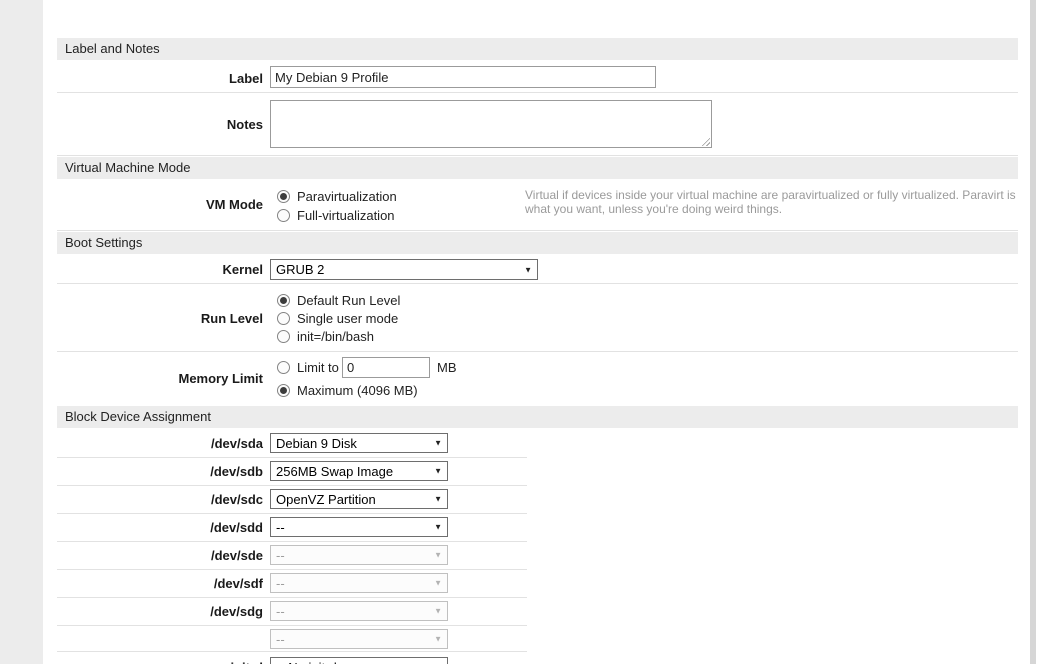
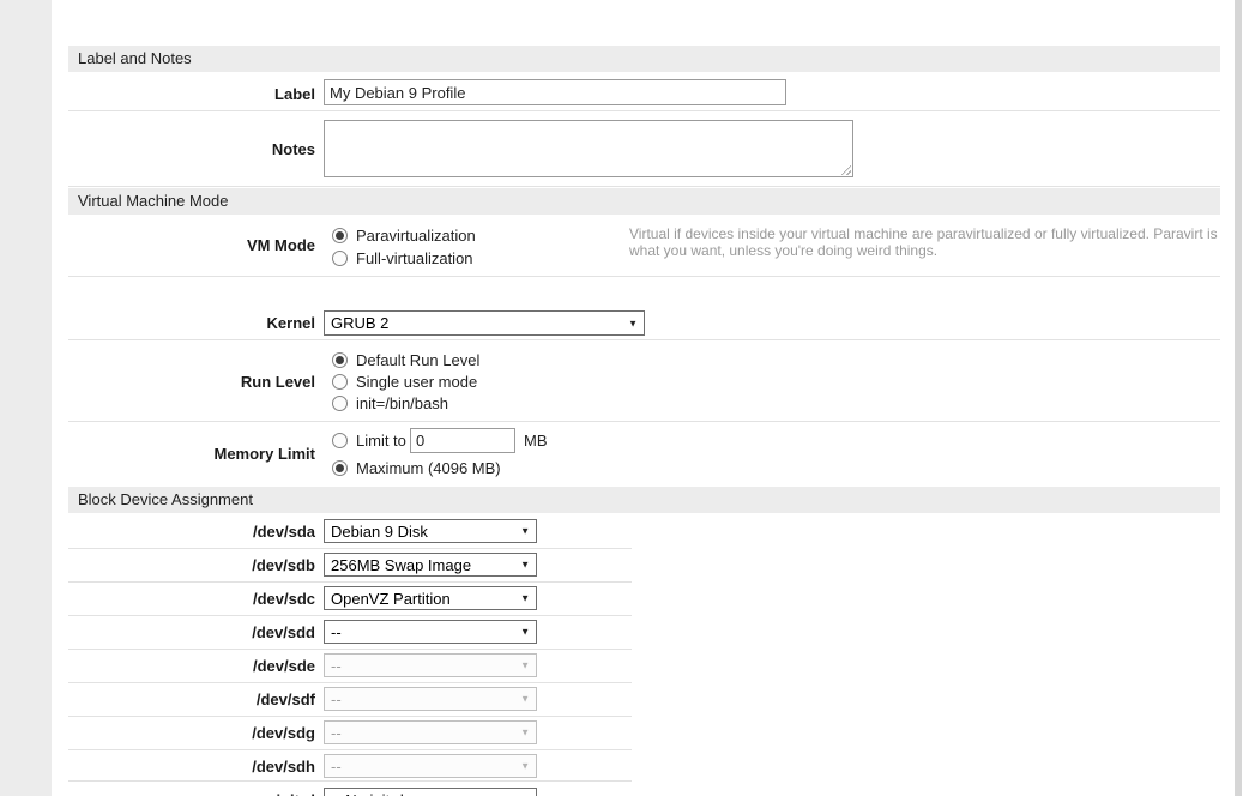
  Label and Notes
  Virtual Machine Mode
- Boot Settings
  Block Device Assignment
  Label
  My Debian 9 Profile
  Notes
  VM Mode
  Paravirtualization
  Full-virtualization
  Virtual if devices inside your virtual machine are paravirtualized or fully virtualized. Paravirt is what you want, unless you're doing weird things.
  Kernel
  GRUB 2
  ▼
  Run Level
  Default Run Level
  Single user mode
  init=/bin/bash
  Memory Limit
  Limit to
  0
  MB
  Maximum (4096 MB)
  /dev/sda
  Debian 9 Disk
  ▼
  /dev/sdb
  256MB Swap Image
  ▼
  /dev/sdc
  OpenVZ Partition
  ▼
  /dev/sdd
  --
  ▼
  /dev/sde
  --
  ▼
  /dev/sdf
  --
  ▼
  /dev/sdg
  --
  ▼
+ /dev/sdh
  --
  ▼
